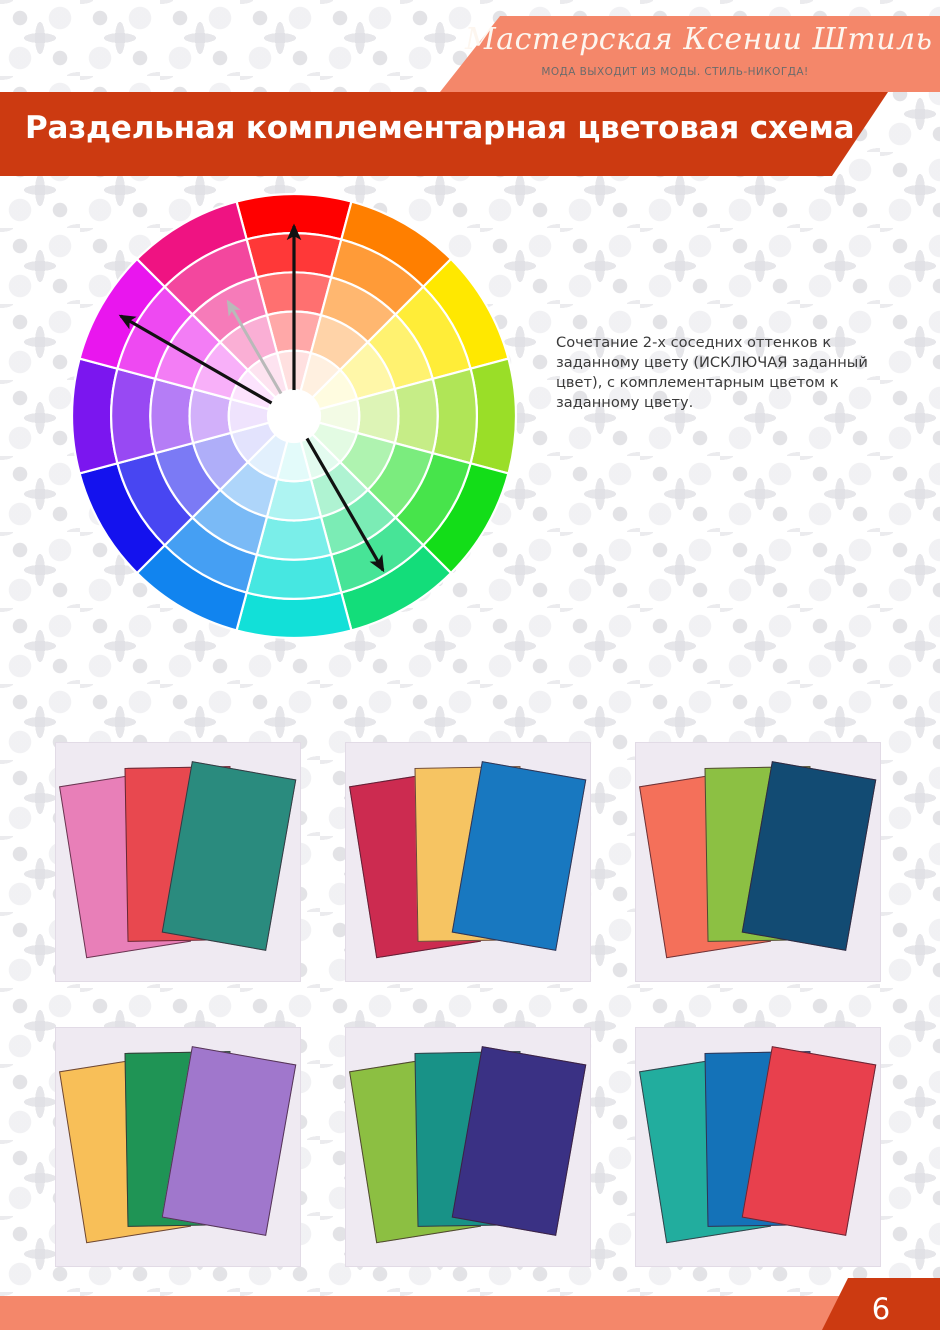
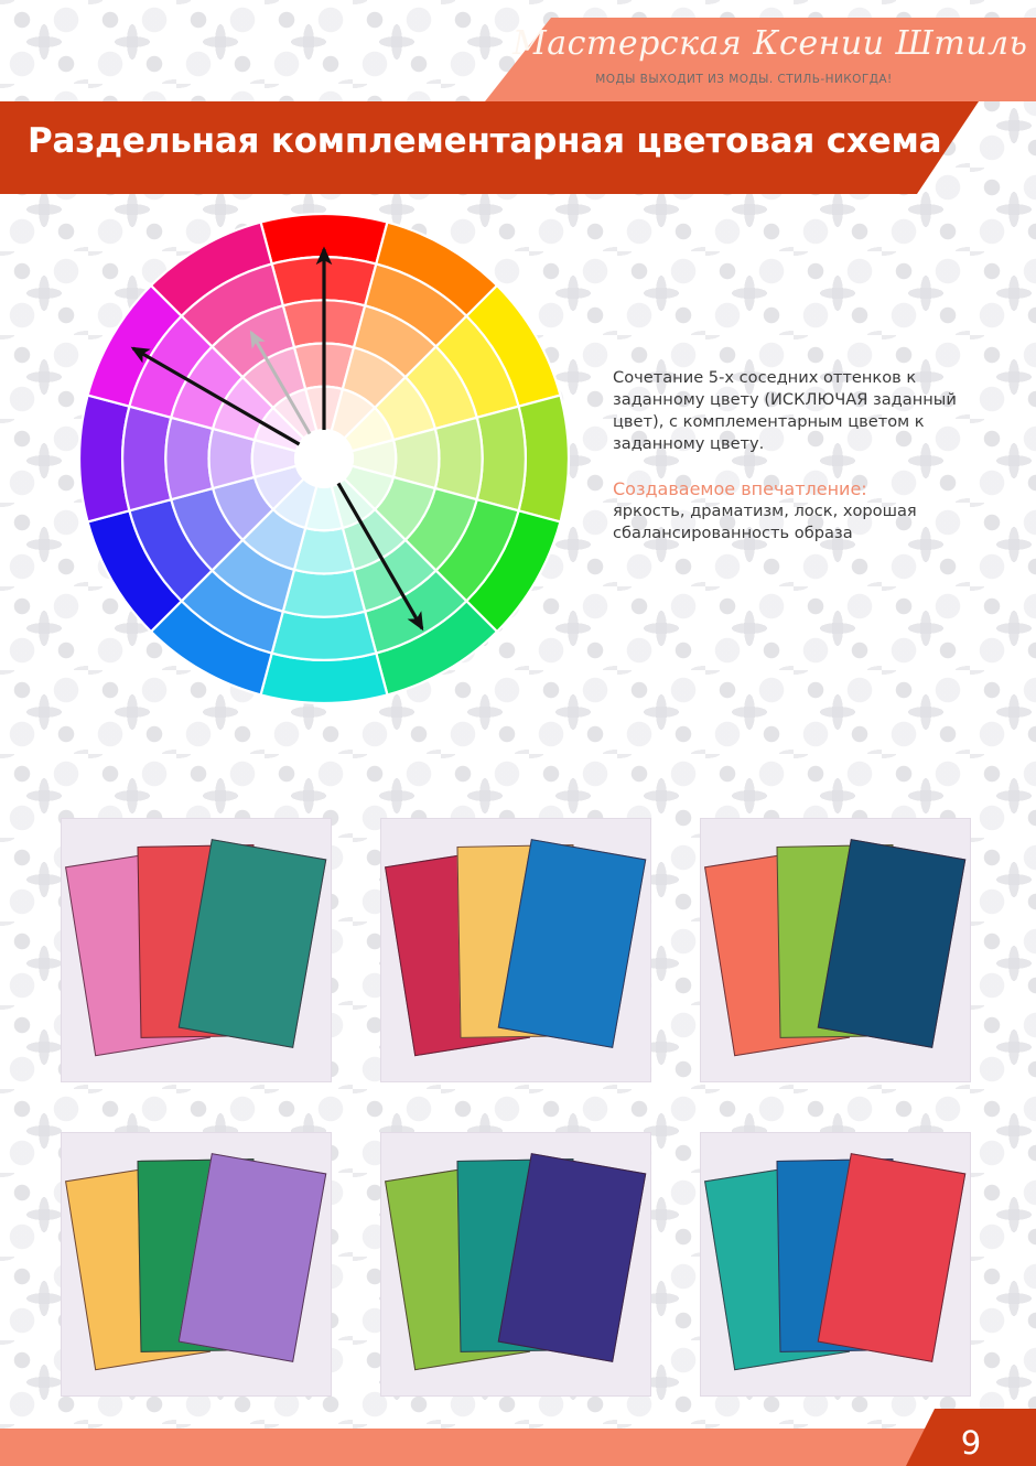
  Мастерская Ксении Штиль
- МОДА ВЫХОДИТ ИЗ МОДЫ. СТИЛЬ-НИКОГДА!
+ МОДЫ ВЫХОДИТ ИЗ МОДЫ. СТИЛЬ-НИКОГДА!
  Раздельная комплементарная цветовая схема
- Сочетание 2-х соседних оттенков к заданному цвету (ИСКЛЮЧАЯ заданный цвет), с комплементарным цветом к заданному цвету.
+ Сочетание 5-х соседних оттенков к заданному цвету (ИСКЛЮЧАЯ заданный цвет), с комплементарным цветом к заданному цвету.
+ Создаваемое впечатление:
+ яркость, драматизм, лоск, хорошая сбалансированность образа
- 6
+ 9
